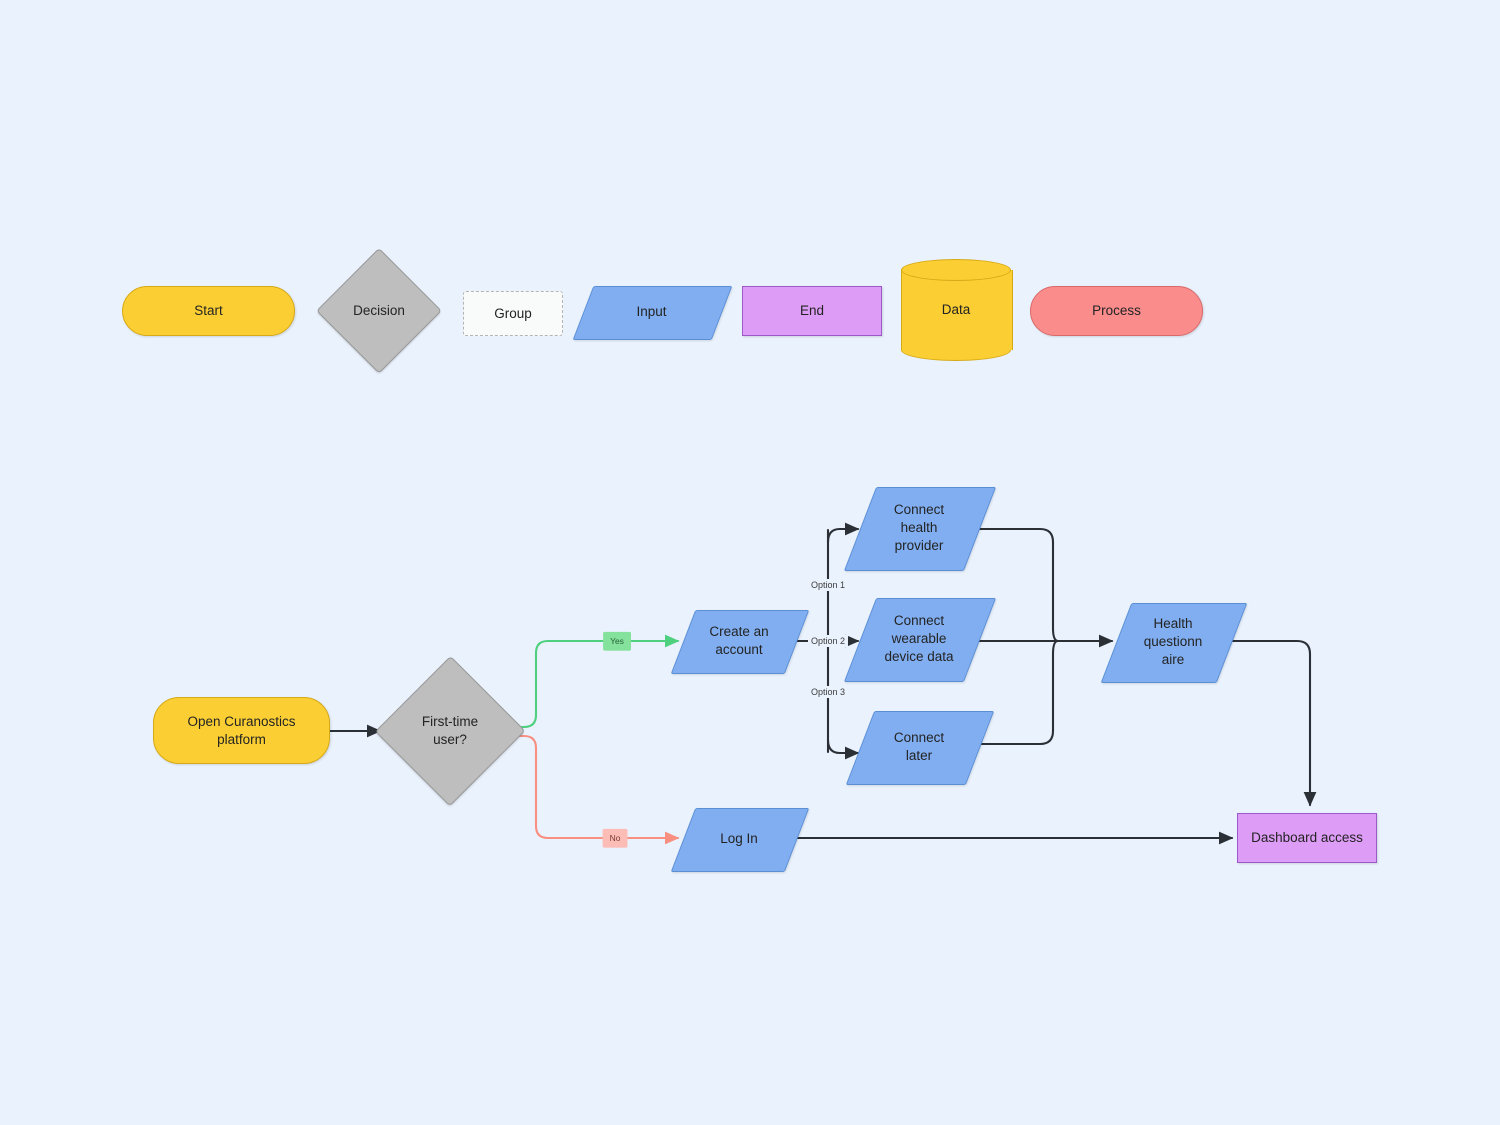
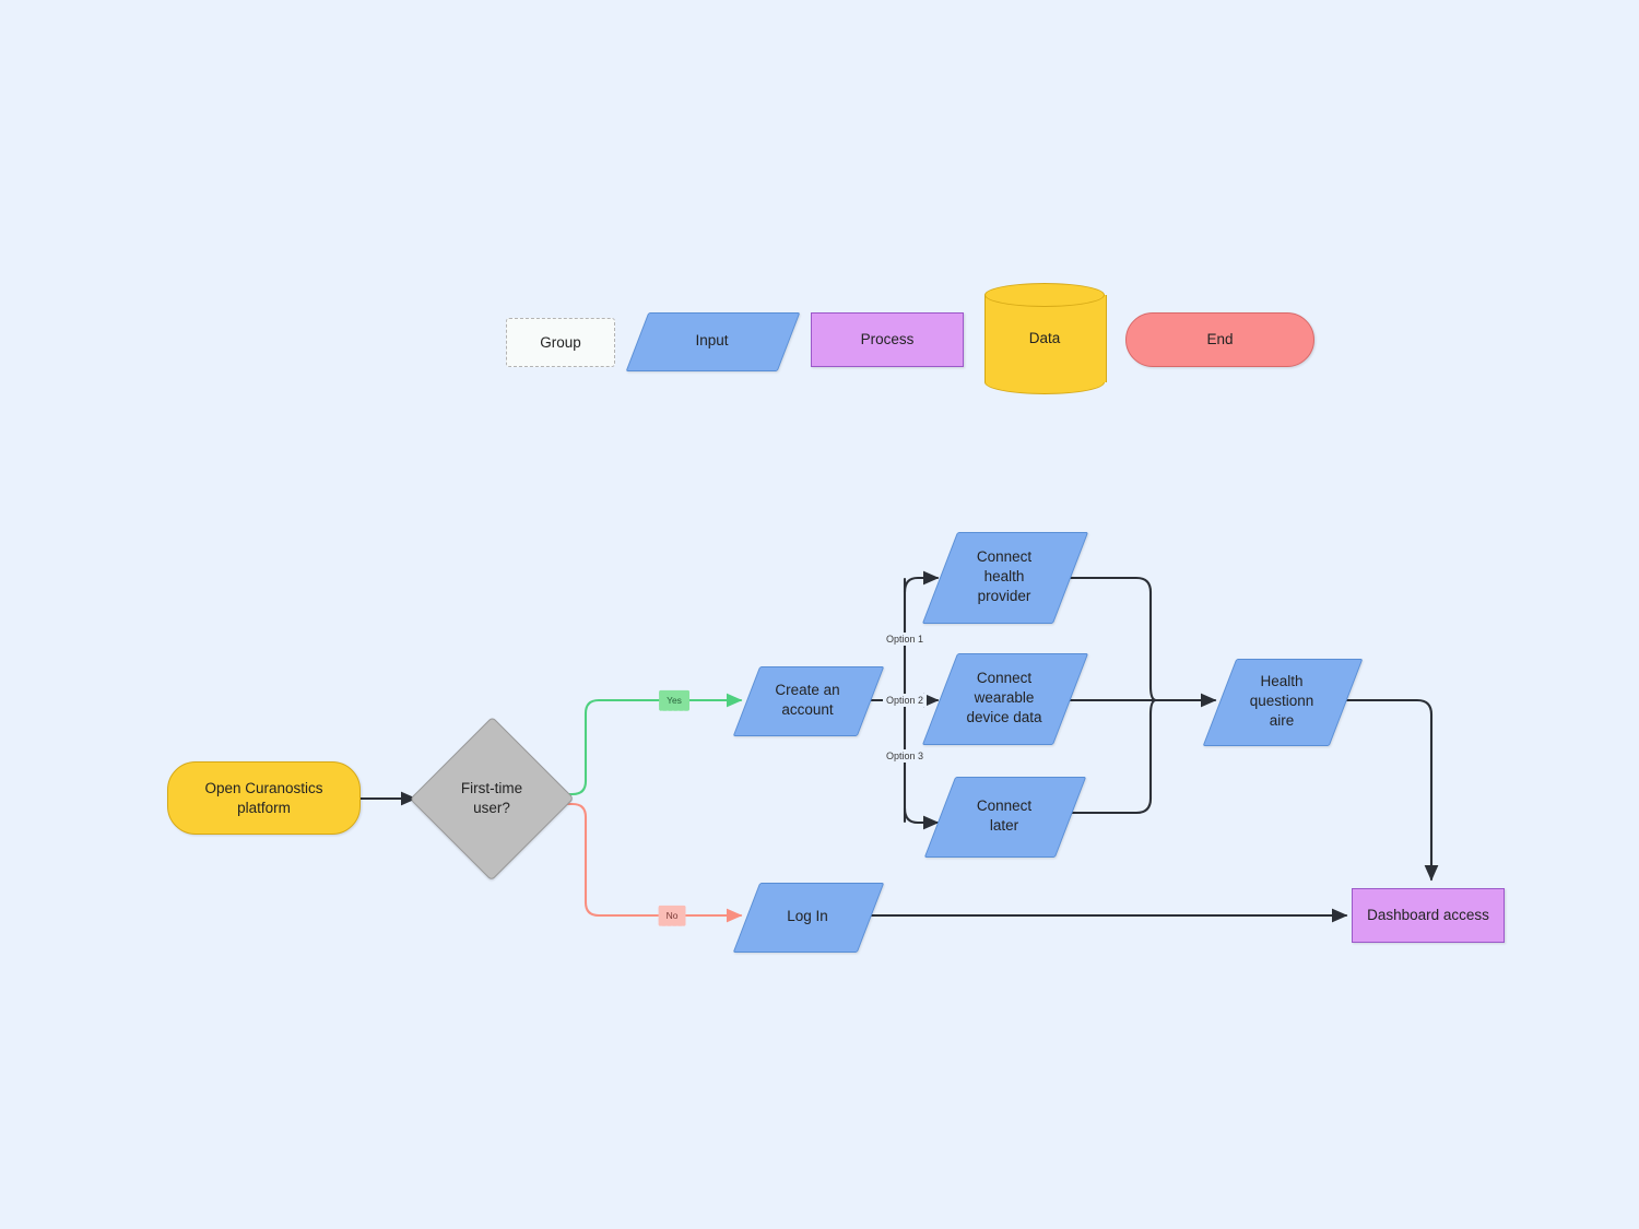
  Yes
  No
  Option 1
  Option 2
  Option 3
- Start
- Decision
  Group
  Input
- End
+ Process
  Data
- Process
+ End
  Open Curanostics
  platform
  First-time
  user?
  Create an
  account
  Log In
  Connect
  health
  provider
  Connect
  wearable
  device data
  Connect
  later
  Health
  questionn
  aire
  Dashboard access
